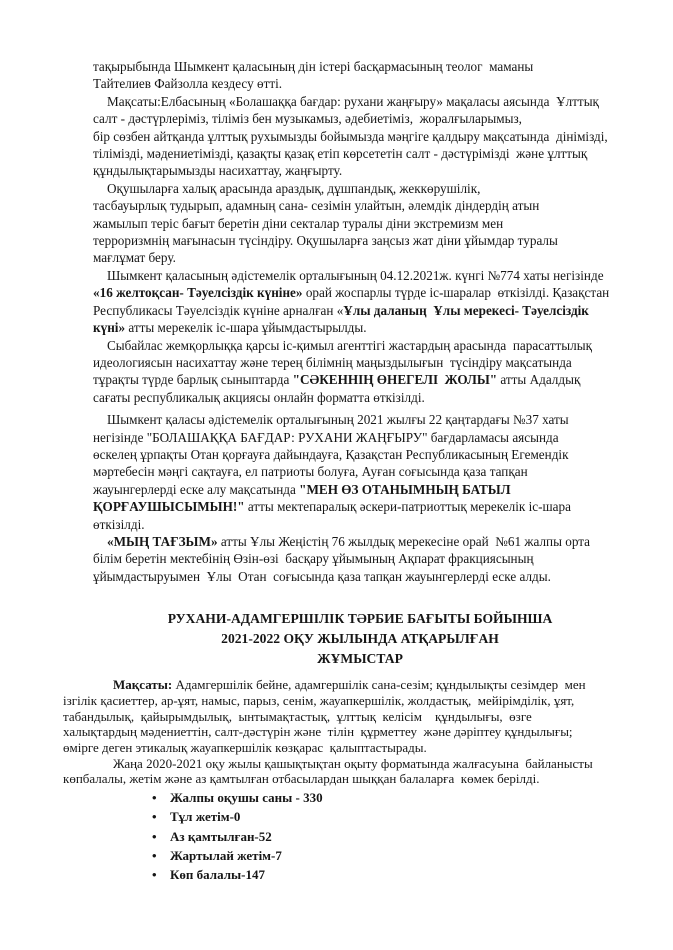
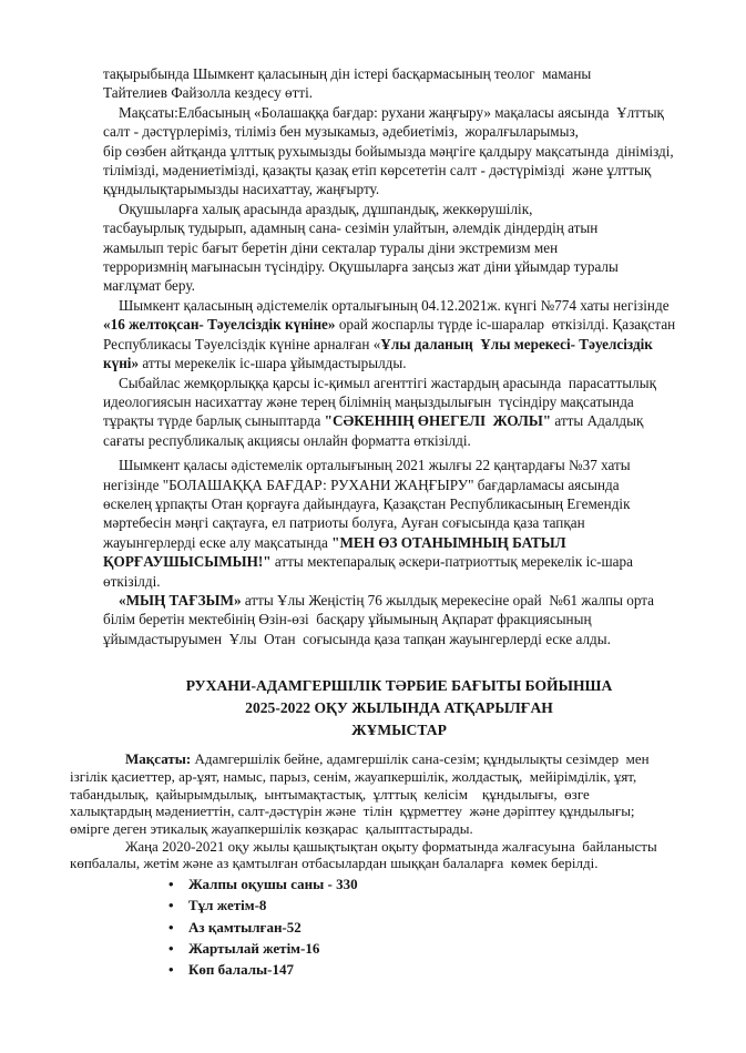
  тақырыбында Шымкент қаласының дін істері басқармасының теолог маманы
  Тайтелиев Файзолла кездесу өтті.
  Мақсаты:Елбасының «Болашаққа бағдар: рухани жаңғыру» мақаласы аясында Ұлттық
  салт - дәстүрлеріміз, тіліміз бен музыкамыз, әдебиетіміз, жоралғыларымыз,
  бір сөзбен айтқанда ұлттық рухымызды бойымызда мәңгіге қалдыру мақсатында дінімізді,
  тілімізді, мәдениетімізді, қазақты қазақ етіп көрсететін салт - дәстүрімізді және ұлттық
  құндылықтарымызды насихаттау, жаңғырту.
  Оқушыларға халық арасында араздық, дұшпандық, жеккөрушілік,
  тасбауырлық тудырып, адамның сана- сезімін улайтын, әлемдік діндердің атын
  жамылып теріс бағыт беретін діни секталар туралы діни экстремизм мен
  терроризмнің мағынасын түсіндіру. Оқушыларға заңсыз жат діни ұйымдар туралы
  мағлұмат беру.
  Шымкент қаласының әдістемелік орталығының 04.12.2021ж. күнгі №774 хаты негізінде
  «16 желтоқсан- Тәуелсіздік күніне» орай жоспарлы түрде іс-шаралар өткізілді. Қазақстан
  Республикасы Тәуелсіздік күніне арналған «Ұлы даланың Ұлы мерекесі- Тәуелсіздік
  күні» атты мерекелік іс-шара ұйымдастырылды.
  Сыбайлас жемқорлыққа қарсы іс-қимыл агенттігі жастардың арасында парасаттылық
  идеологиясын насихаттау және терең білімнің маңыздылығын түсіндіру мақсатында
  тұрақты түрде барлық сыныптарда "СӘКЕННІҢ ӨНЕГЕЛІ ЖОЛЫ" атты Адалдық
  сағаты республикалық акциясы онлайн форматта өткізілді.
  Шымкент қаласы әдістемелік орталығының 2021 жылғы 22 қаңтардағы №37 хаты
  негізінде "БОЛАШАҚҚА БАҒДАР: РУХАНИ ЖАҢҒЫРУ" бағдарламасы аясында
  өскелең ұрпақты Отан қорғауға дайындауға, Қазақстан Республикасының Егемендік
  мәртебесін мәңгі сақтауға, ел патриоты болуға, Ауған соғысында қаза тапқан
  жауынгерлерді еске алу мақсатында "МЕН ӨЗ ОТАНЫМНЫҢ БАТЫЛ
  ҚОРҒАУШЫСЫМЫН!" атты мектепаралық әскери-патриоттық мерекелік іс-шара
  өткізілді.
  «МЫҢ ТАҒЗЫМ» атты Ұлы Жеңістің 76 жылдық мерекесіне орай №61 жалпы орта
  білім беретін мектебінің Өзін-өзі басқару ұйымының Ақпарат фракциясының
  ұйымдастыруымен Ұлы Отан соғысында қаза тапқан жауынгерлерді еске алды.
  РУХАНИ-АДАМГЕРШІЛІК ТӘРБИЕ БАҒЫТЫ БОЙЫНША
- 2021-2022 ОҚУ ЖЫЛЫНДА АТҚАРЫЛҒАН
+ 2025-2022 ОҚУ ЖЫЛЫНДА АТҚАРЫЛҒАН
  ЖҰМЫСТАР
  Мақсаты: Адамгершілік бейне, адамгершілік сана-сезім; құндылықты сезімдер мен
  ізгілік қасиеттер, ар-ұят, намыс, парыз, сенім, жауапкершілік, жолдастық, мейірімділік, ұят,
  табандылық, қайырымдылық, ынтымақтастық, ұлттық келісім құндылығы, өзге
  халықтардың мәдениеттін, салт-дәстүрін және тілін құрметтеу және дәріптеу құндылығы;
  өмірге деген этикалық жауапкершілік көзқарас қалыптастырады.
  Жаңа 2020-2021 оқу жылы қашықтықтан оқыту форматында жалғасуына байланысты
  көпбалалы, жетім және аз қамтылған отбасылардан шыққан балаларға көмек берілді.
  •
  Жалпы оқушы саны - 330
  •
- Тұл жетім-0
+ Тұл жетім-8
  •
  Аз қамтылған-52
  •
- Жартылай жетім-7
+ Жартылай жетім-16
  •
  Көп балалы-147
